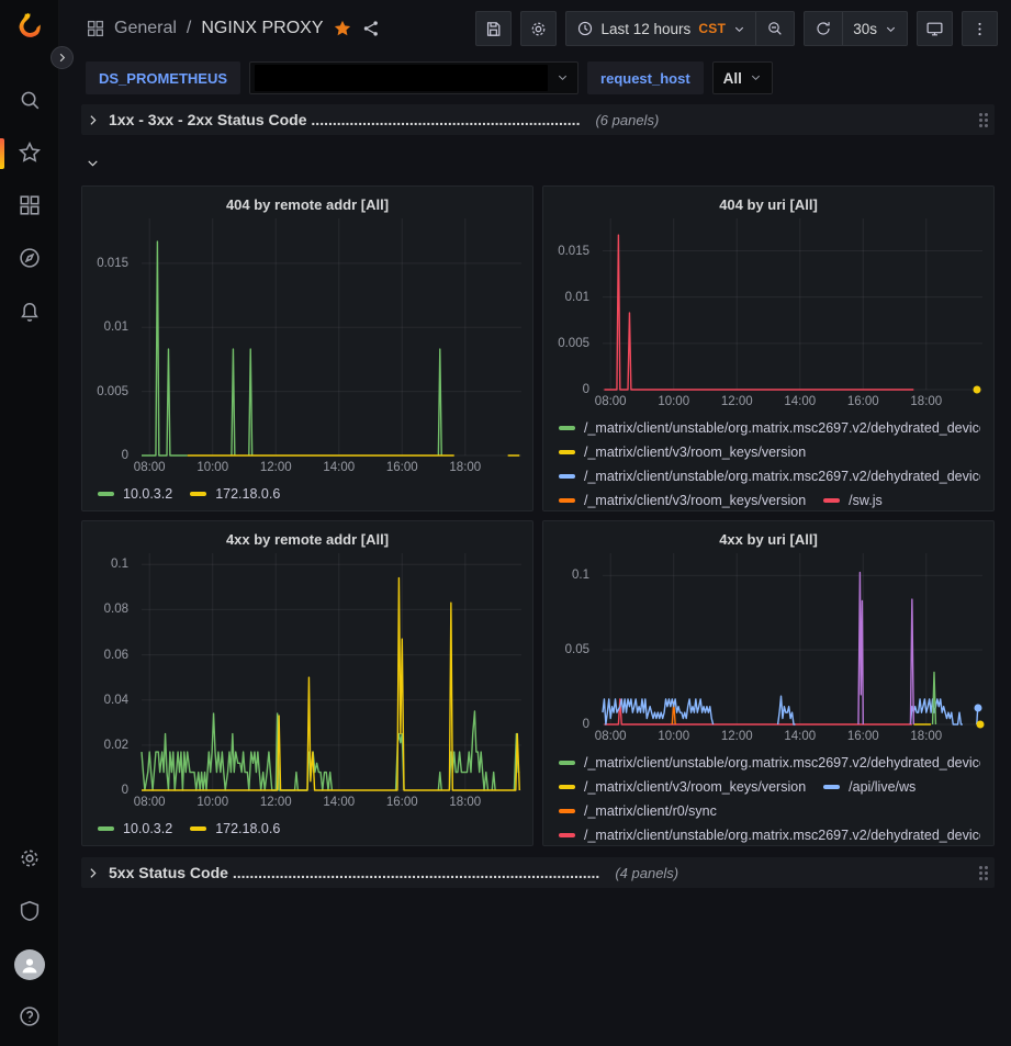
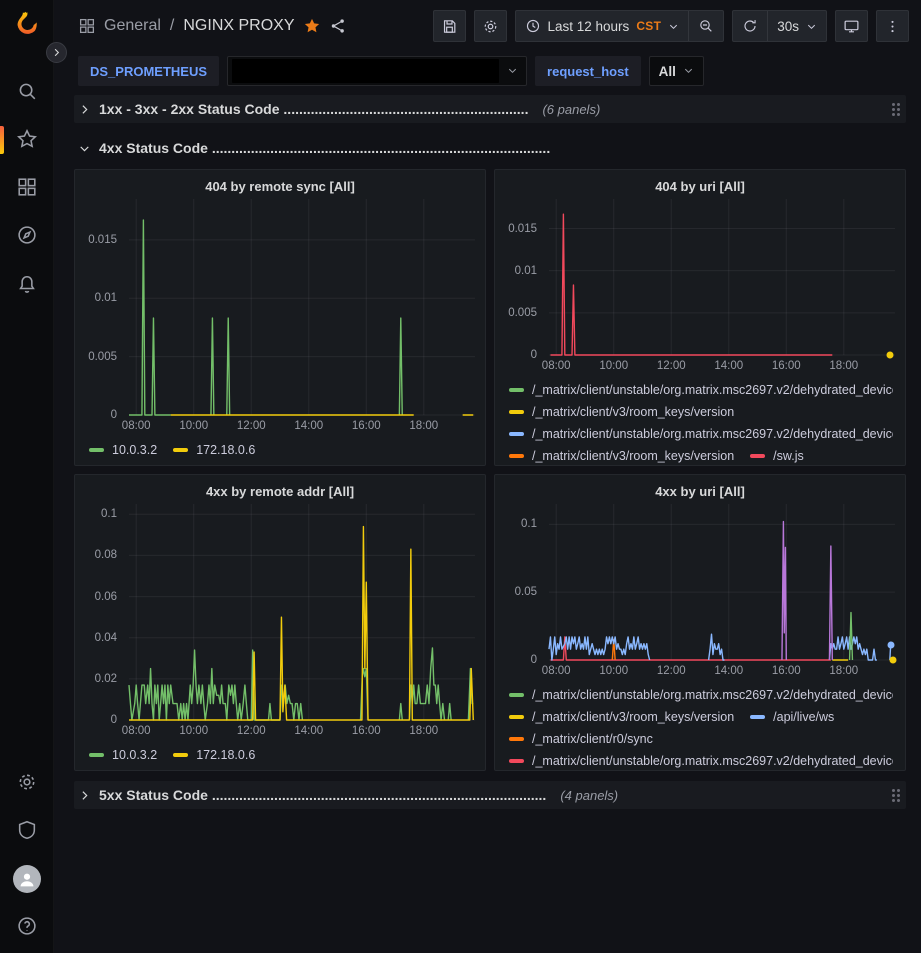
  General
  /
  NGINX PROXY
  Last 12 hours
  CST
  30s
  DS_PROMETHEUS
  request_host
  All
  1xx - 3xx - 2xx Status Code ...............................................................
  (6 panels)
+ 4xx Status Code .......................................................................................
- 404 by remote addr [All]
+ 404 by remote sync [All]
  0
  0.005
  0.01
  0.015
  08:00
  10:00
  12:00
  14:00
  16:00
  18:00
  10.0.3.2
  172.18.0.6
  404 by uri [All]
  0
  0.005
  0.01
  0.015
  08:00
  10:00
  12:00
  14:00
  16:00
  18:00
  /_matrix/client/unstable/org.matrix.msc2697.v2/dehydrated_devic
  /_matrix/client/v3/room_keys/version
  /_matrix/client/unstable/org.matrix.msc2697.v2/dehydrated_devic
  /_matrix/client/v3/room_keys/version
  /sw.js
  4xx by remote addr [All]
  0
  0.02
  0.04
  0.06
  0.08
  0.1
  08:00
  10:00
  12:00
  14:00
  16:00
  18:00
  10.0.3.2
  172.18.0.6
  4xx by uri [All]
  0
  0.05
  0.1
  08:00
  10:00
  12:00
  14:00
  16:00
  18:00
  /_matrix/client/unstable/org.matrix.msc2697.v2/dehydrated_devic
  /_matrix/client/v3/room_keys/version
  /api/live/ws
  /_matrix/client/r0/sync
  /_matrix/client/unstable/org.matrix.msc2697.v2/dehydrated_devic
  5xx Status Code ......................................................................................
  (4 panels)
